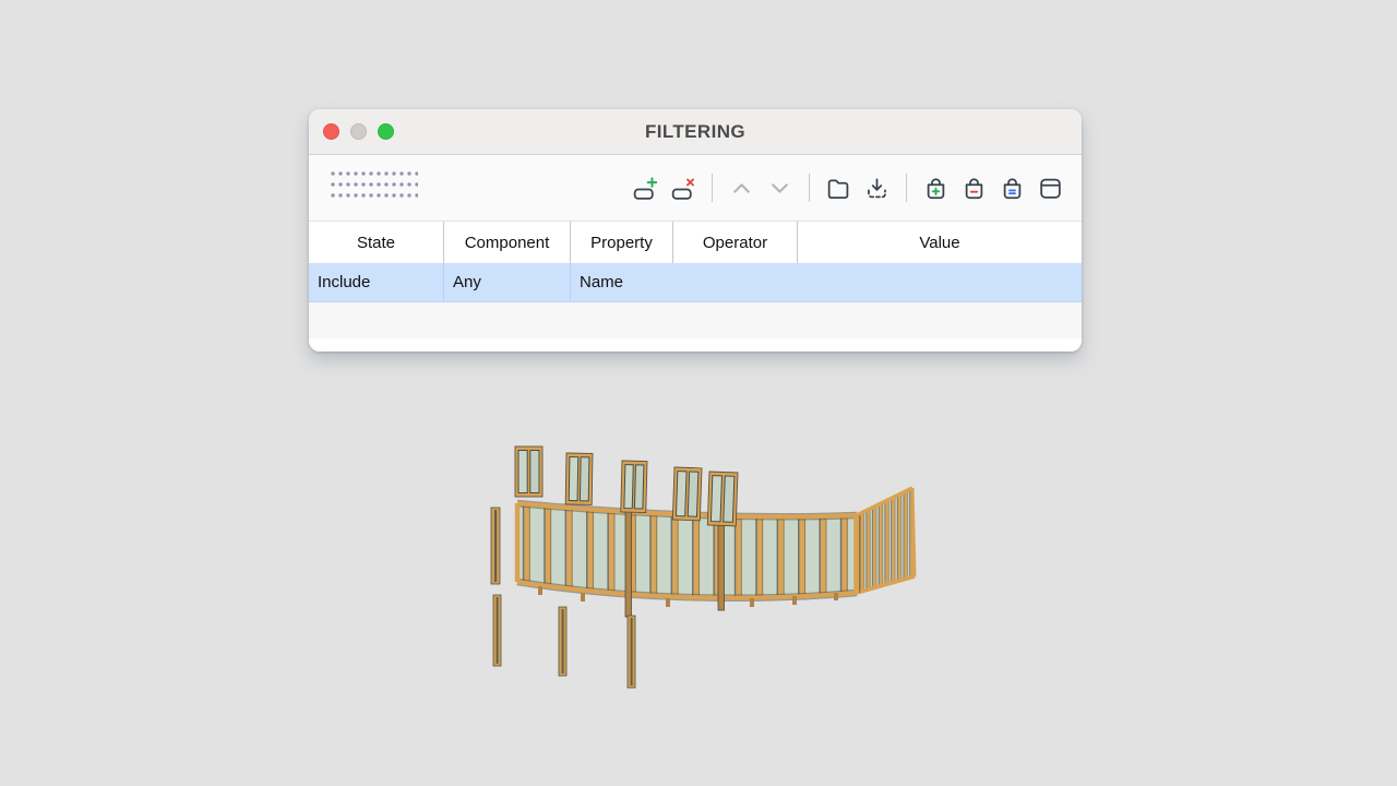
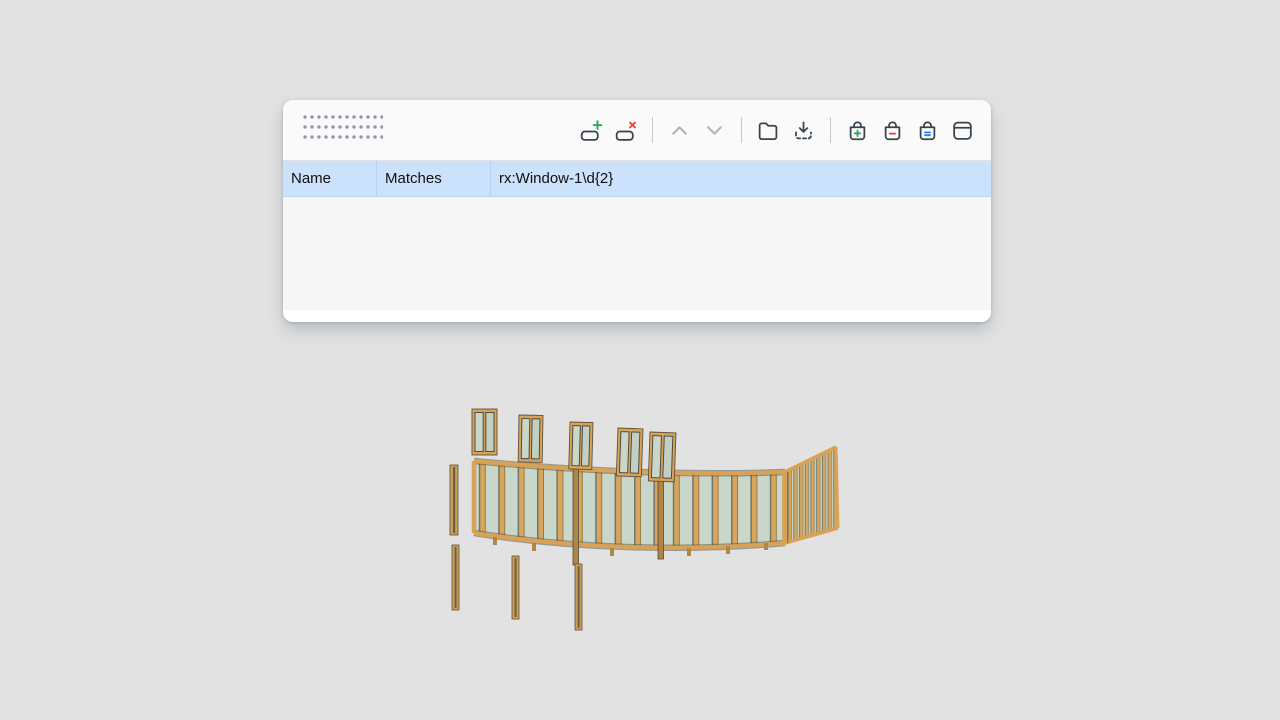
- FILTERING
- State
- Component
- Property
- Operator
- Value
- Include
- Any
  Name
+ Matches
+ rx:Window-1\d{2}
